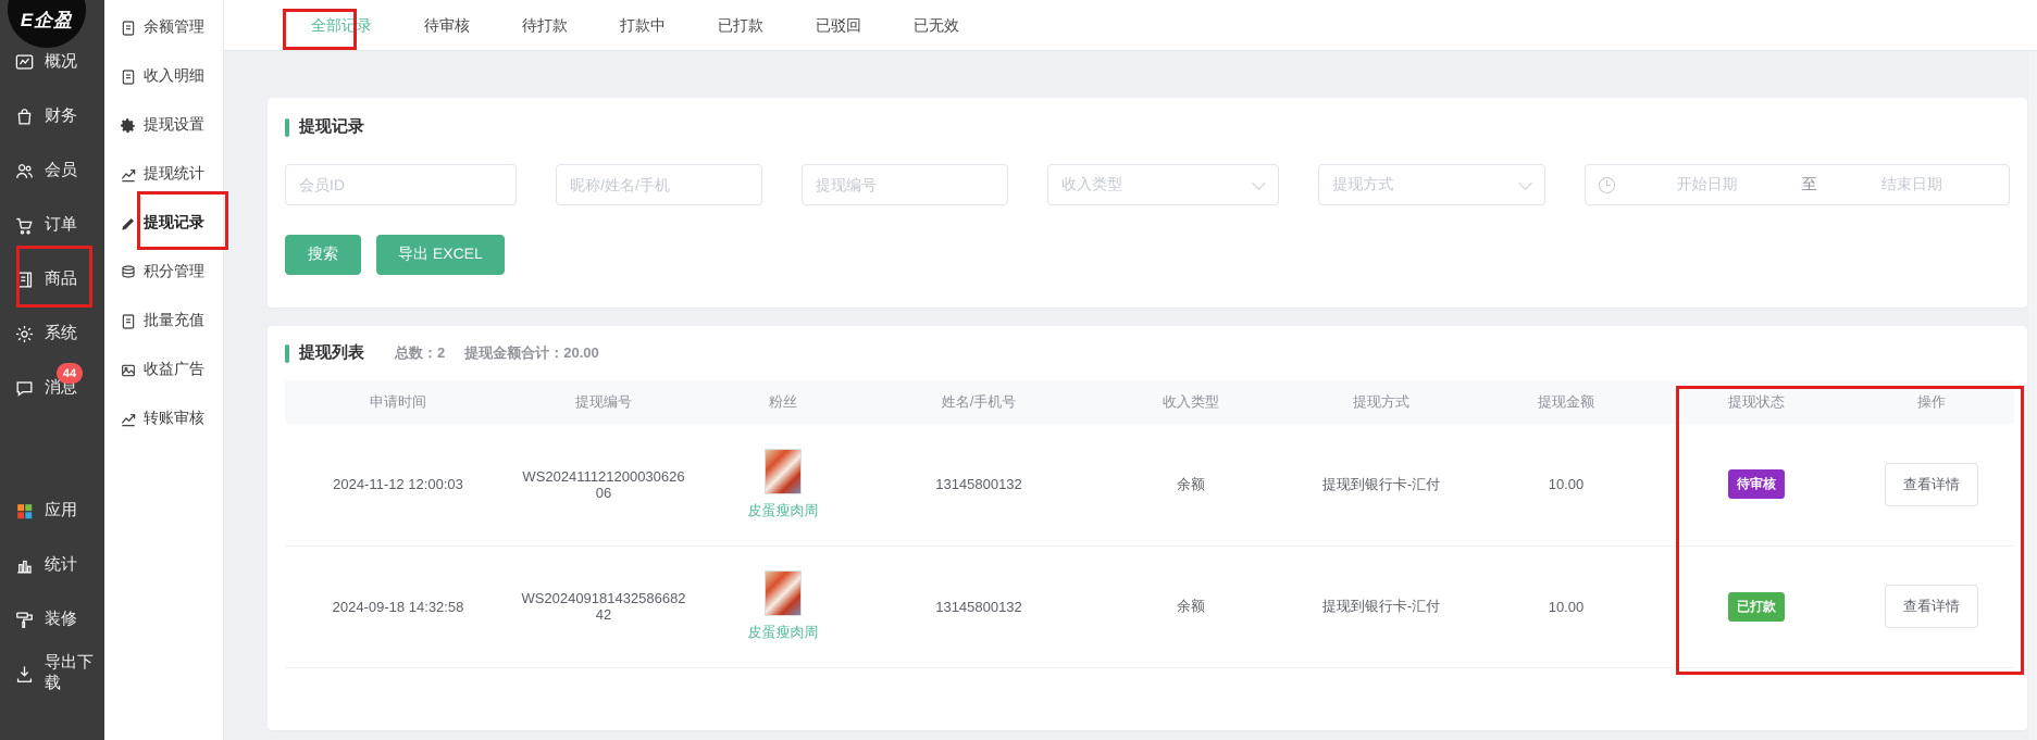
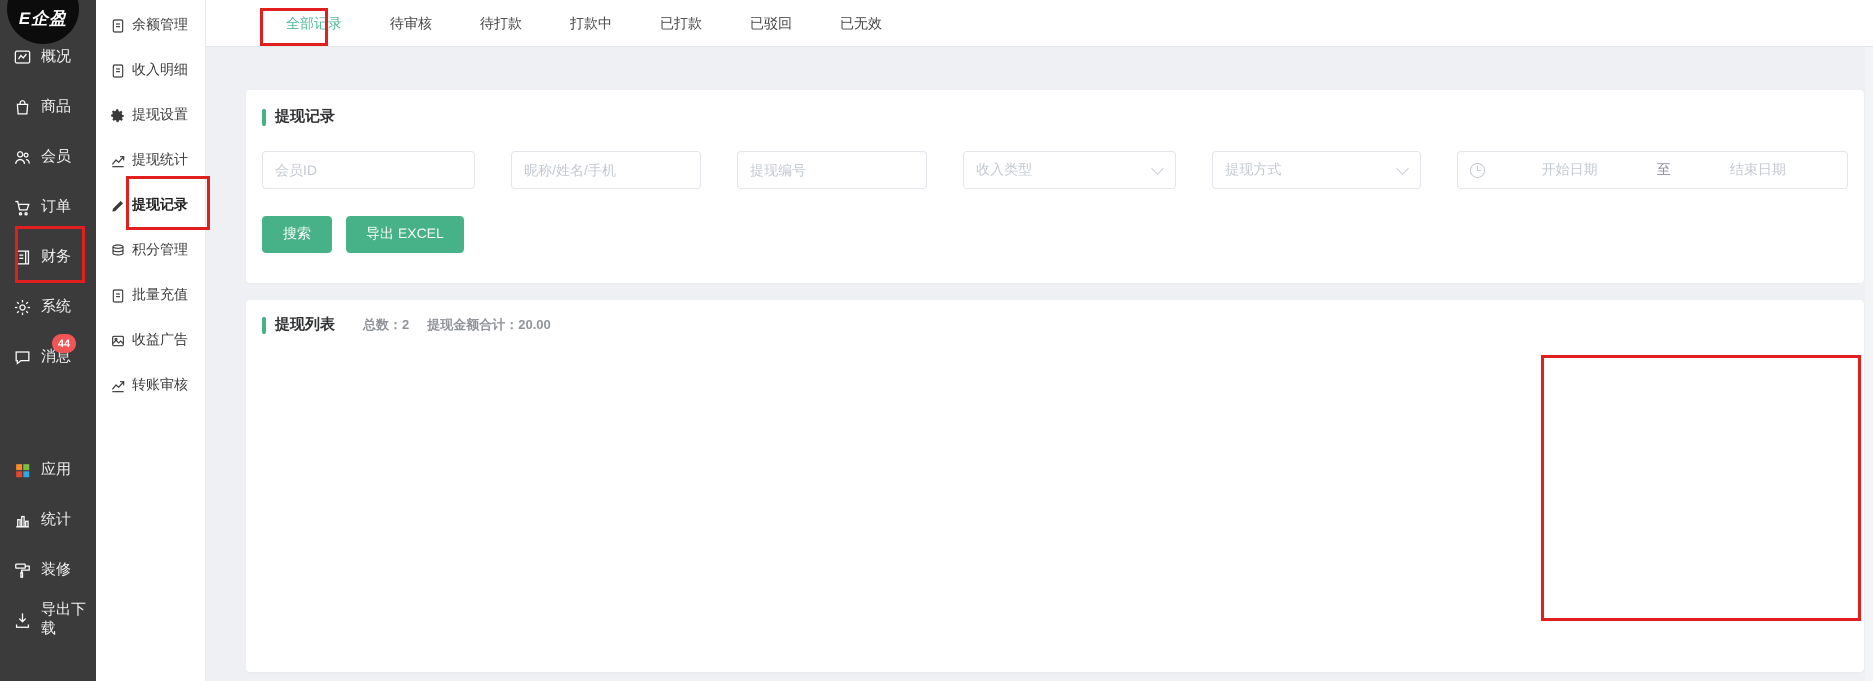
  E企盈
  概况
- 财务
+ 商品
  会员
  订单
- 商品
+ 财务
  系统
  消息
  44
  应用
  统计
  装修
  导出下载
  余额管理
  收入明细
  提现设置
  提现统计
  提现记录
  积分管理
  批量充值
  收益广告
  转账审核
  全部记录
  待审核
  待打款
  打款中
  已打款
  已驳回
  已无效
  提现记录
  会员ID
  昵称/姓名/手机
  提现编号
  收入类型
  提现方式
  开始日期
  至
  结束日期
  搜索
  导出 EXCEL
  提现列表
  总数：2
  提现金额合计：20.00
- 申请时间	提现编号	粉丝	姓名/手机号	收入类型	提现方式	提现金额	提现状态	操作
- 2024-11-12 12:00:03	WS20241112120003062606	皮蛋瘦肉周	13145800132	余额	提现到银行卡-汇付	10.00	待审核	查看详情
- 2024-09-18 14:32:58	WS20240918143258668242	皮蛋瘦肉周	13145800132	余额	提现到银行卡-汇付	10.00	已打款	查看详情
